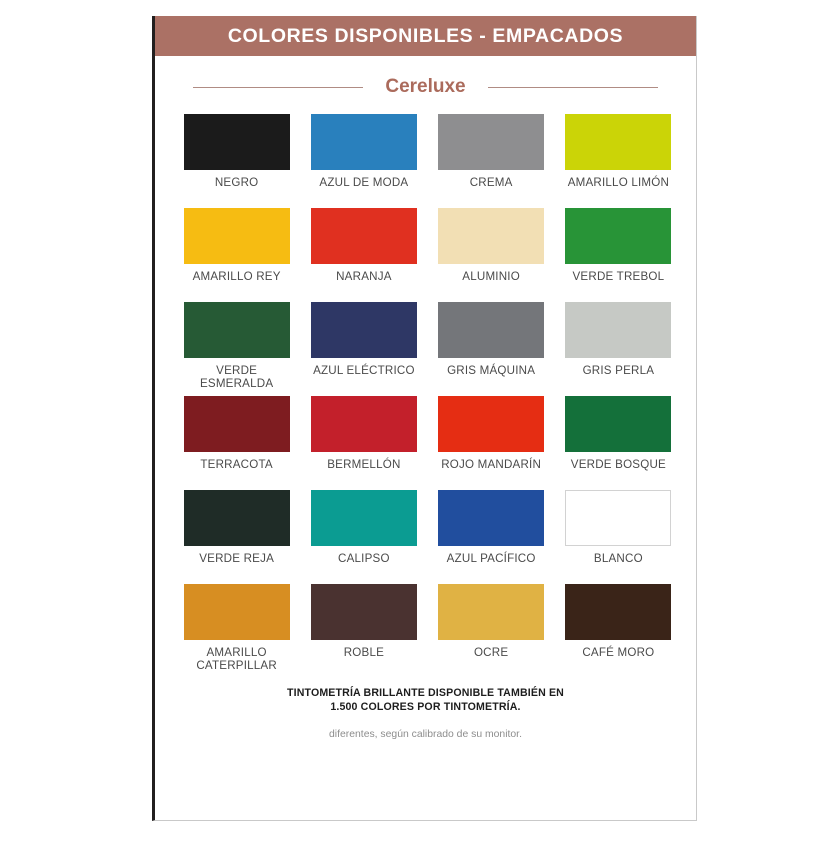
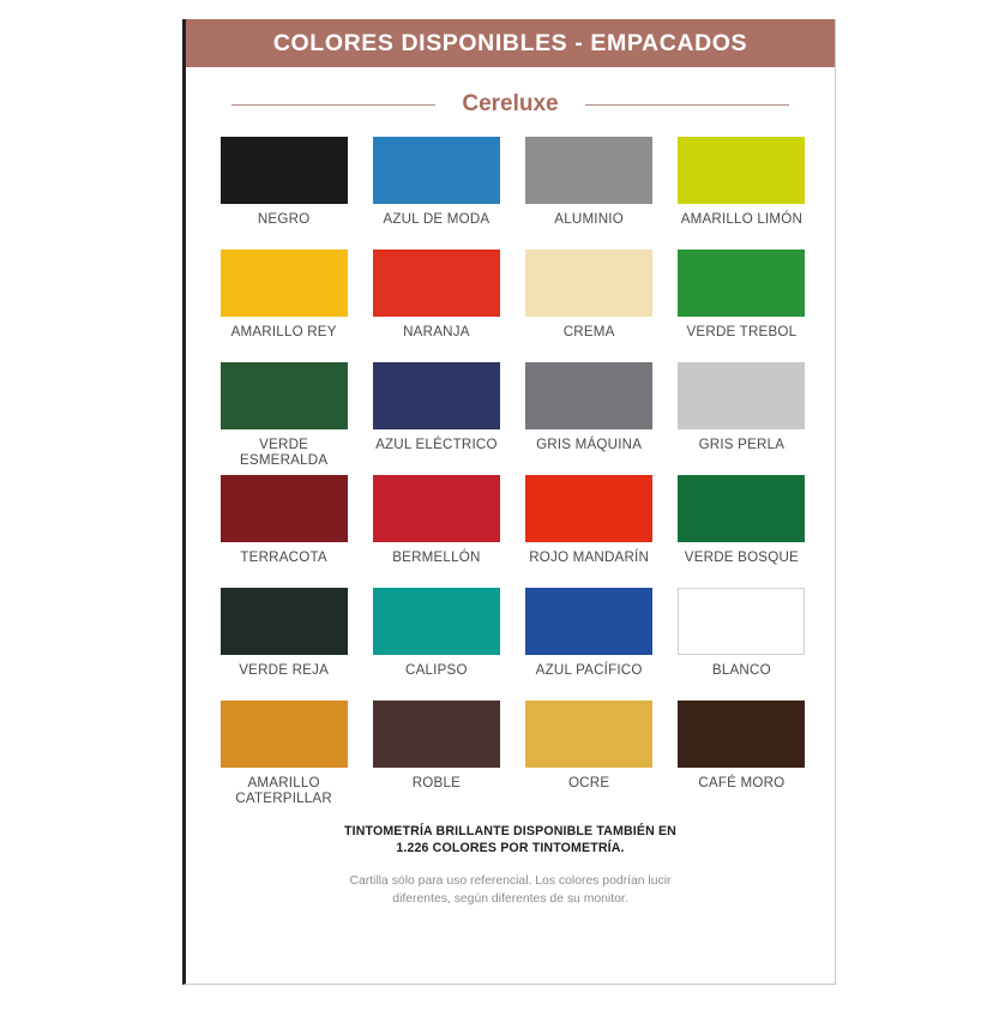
  COLORES DISPONIBLES - EMPACADOS
  Cereluxe
  NEGRO
  AZUL DE MODA
- CREMA
+ ALUMINIO
  AMARILLO LIMÓN
  AMARILLO REY
  NARANJA
- ALUMINIO
+ CREMA
  VERDE TREBOL
  VERDE ESMERALDA
  AZUL ELÉCTRICO
  GRIS MÁQUINA
  GRIS PERLA
  TERRACOTA
  BERMELLÓN
  ROJO MANDARÍN
  VERDE BOSQUE
  VERDE REJA
  CALIPSO
  AZUL PACÍFICO
  BLANCO
  AMARILLO CATERPILLAR
  ROBLE
  OCRE
  CAFÉ MORO
  TINTOMETRÍA BRILLANTE DISPONIBLE TAMBIÉN EN
- 1.500 COLORES POR TINTOMETRÍA.
+ 1.226 COLORES POR TINTOMETRÍA.
+ Cartilla sólo para uso referencial. Los colores podrían lucir
- diferentes, según calibrado de su monitor.
+ diferentes, según diferentes de su monitor.
